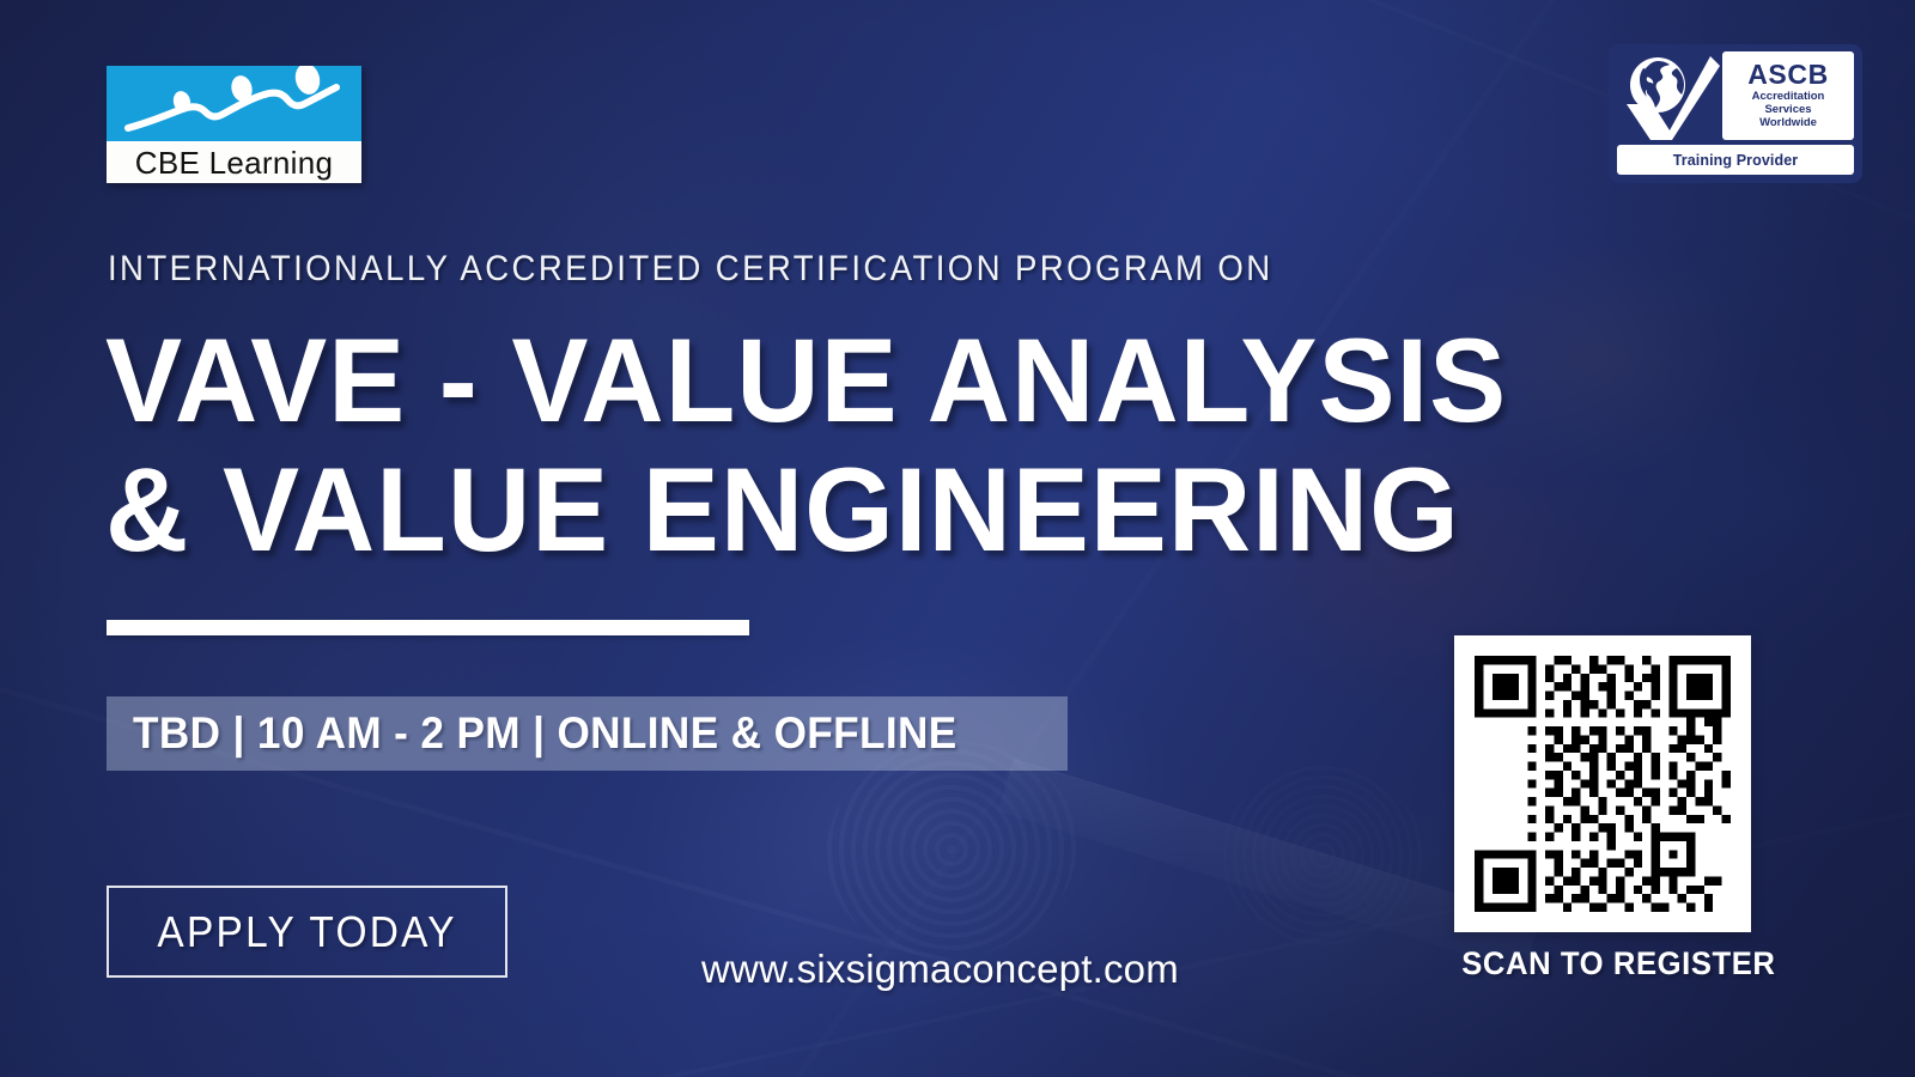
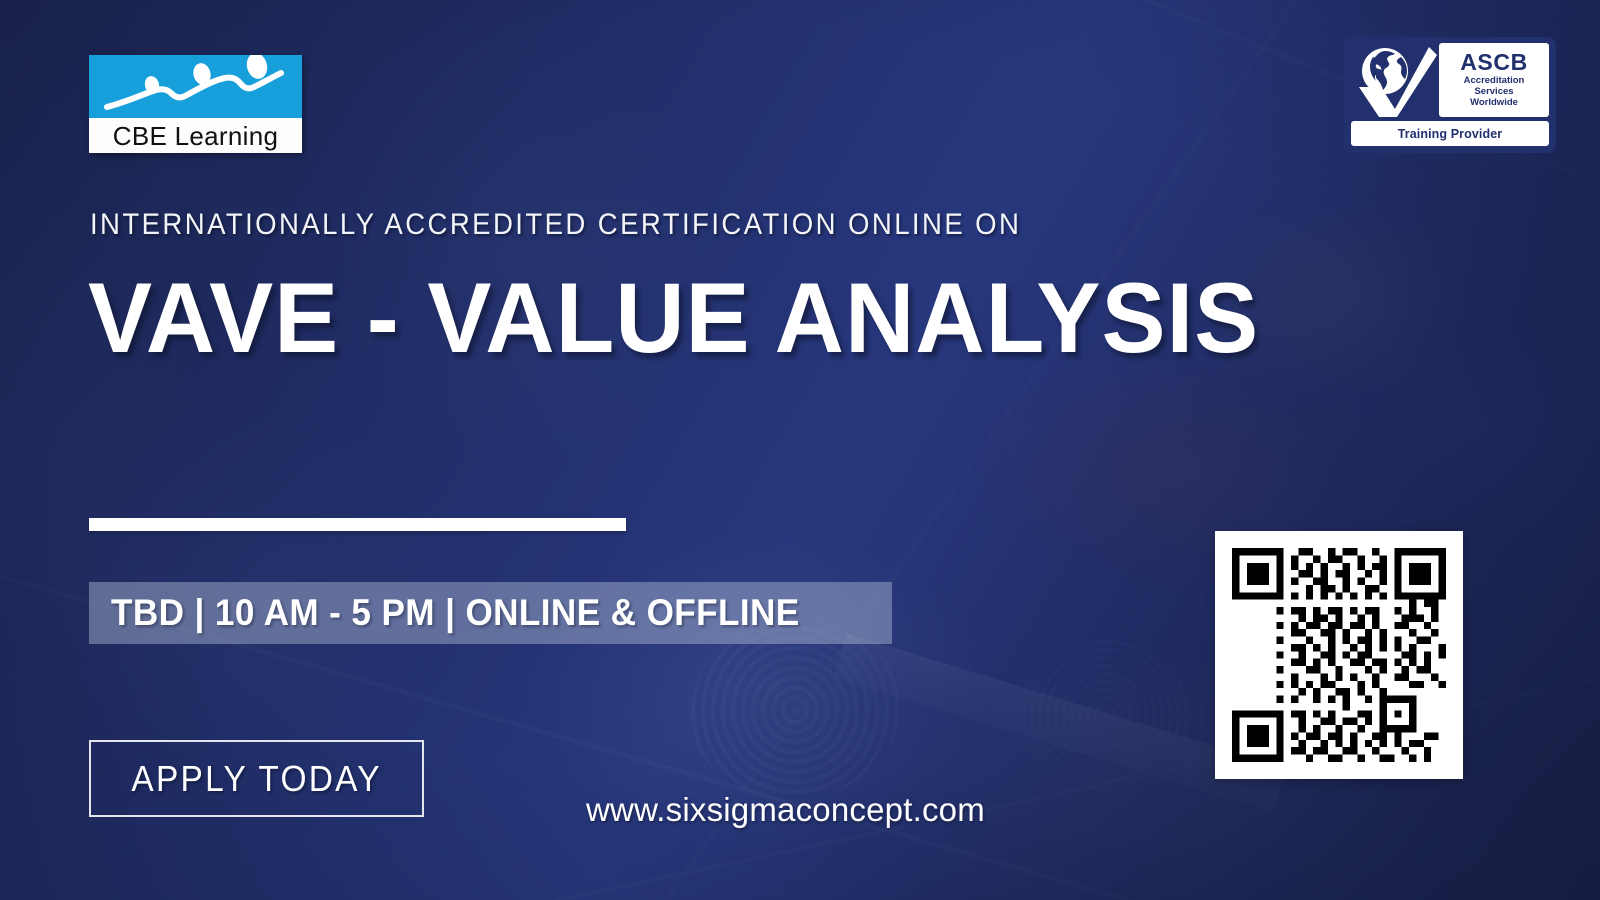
  CBE Learning
  ASCB
  Accreditation
  Services
  Worldwide
  Training Provider
- INTERNATIONALLY ACCREDITED CERTIFICATION PROGRAM ON
+ INTERNATIONALLY ACCREDITED CERTIFICATION ONLINE ON
  VAVE - VALUE ANALYSIS
- & VALUE ENGINEERING
- TBD | 10 AM - 2 PM | ONLINE & OFFLINE
+ TBD | 10 AM - 5 PM | ONLINE & OFFLINE
  APPLY TODAY
  www.sixsigmaconcept.com
- SCAN TO REGISTER
